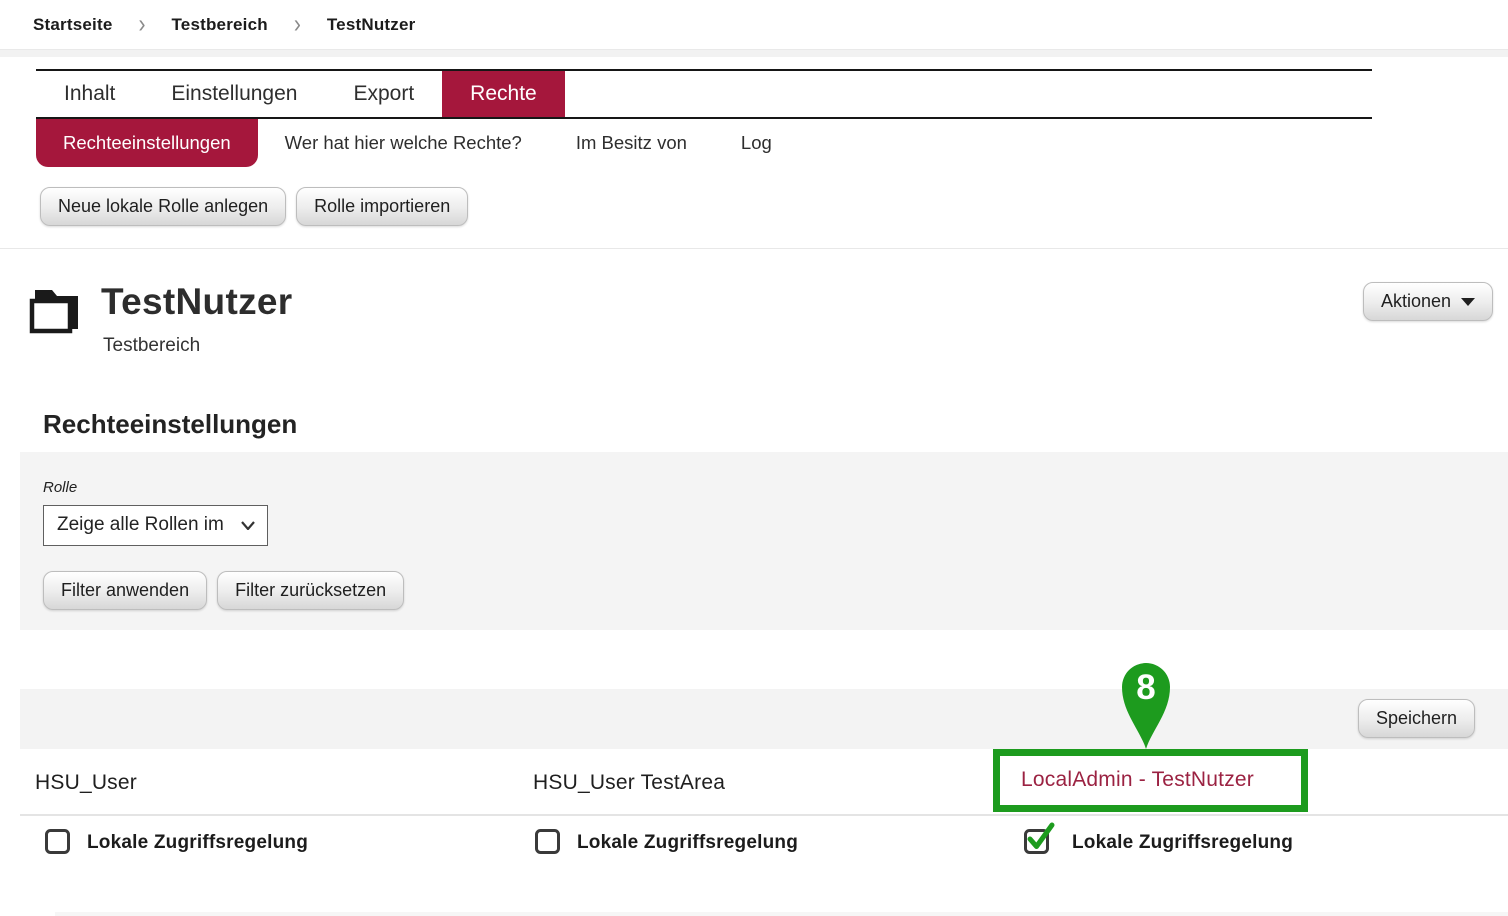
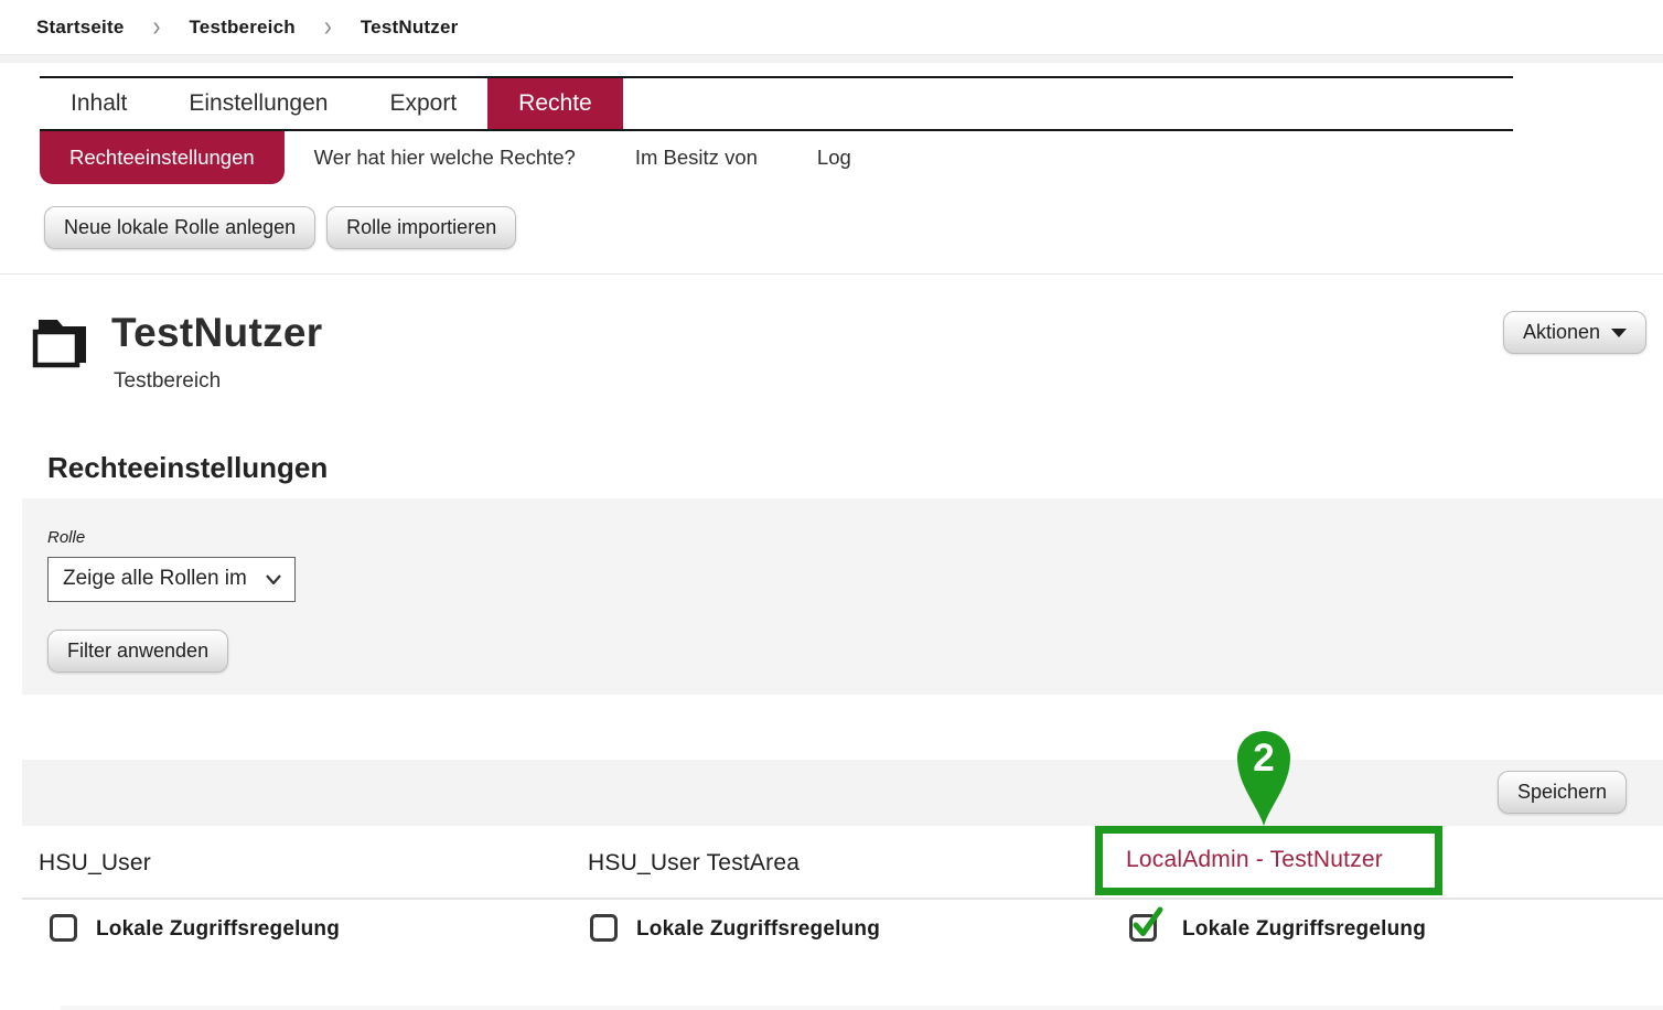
  Startseite
  ›
  Testbereich
  ›
  TestNutzer
  Inhalt
  Einstellungen
  Export
  Rechte
  Rechteeinstellungen
  Wer hat hier welche Rechte?
  Im Besitz von
  Log
  Neue lokale Rolle anlegen
  Rolle importieren
  TestNutzer
  Testbereich
  Aktionen
  Rechteeinstellungen
  Rolle
  Zeige alle Rollen im
  Filter anwenden
- Filter zurücksetzen
- 8
+ 2
  Speichern
  HSU_User
  HSU_User TestArea
  LocalAdmin - TestNutzer
  Lokale Zugriffsregelung
  Lokale Zugriffsregelung
  Lokale Zugriffsregelung
